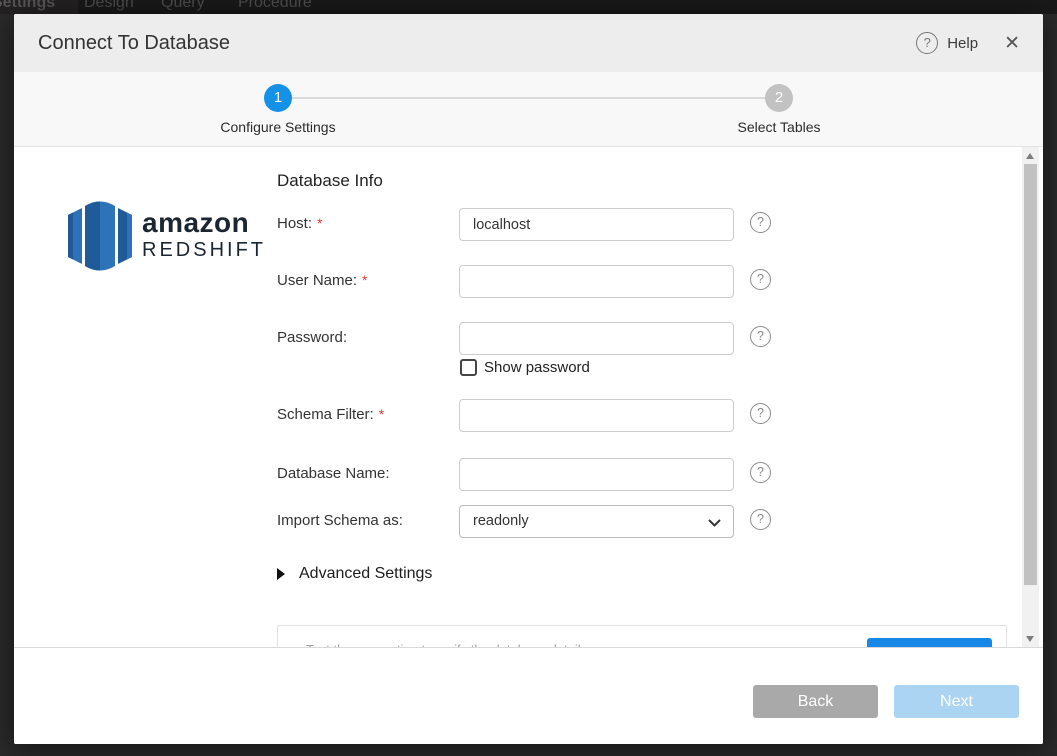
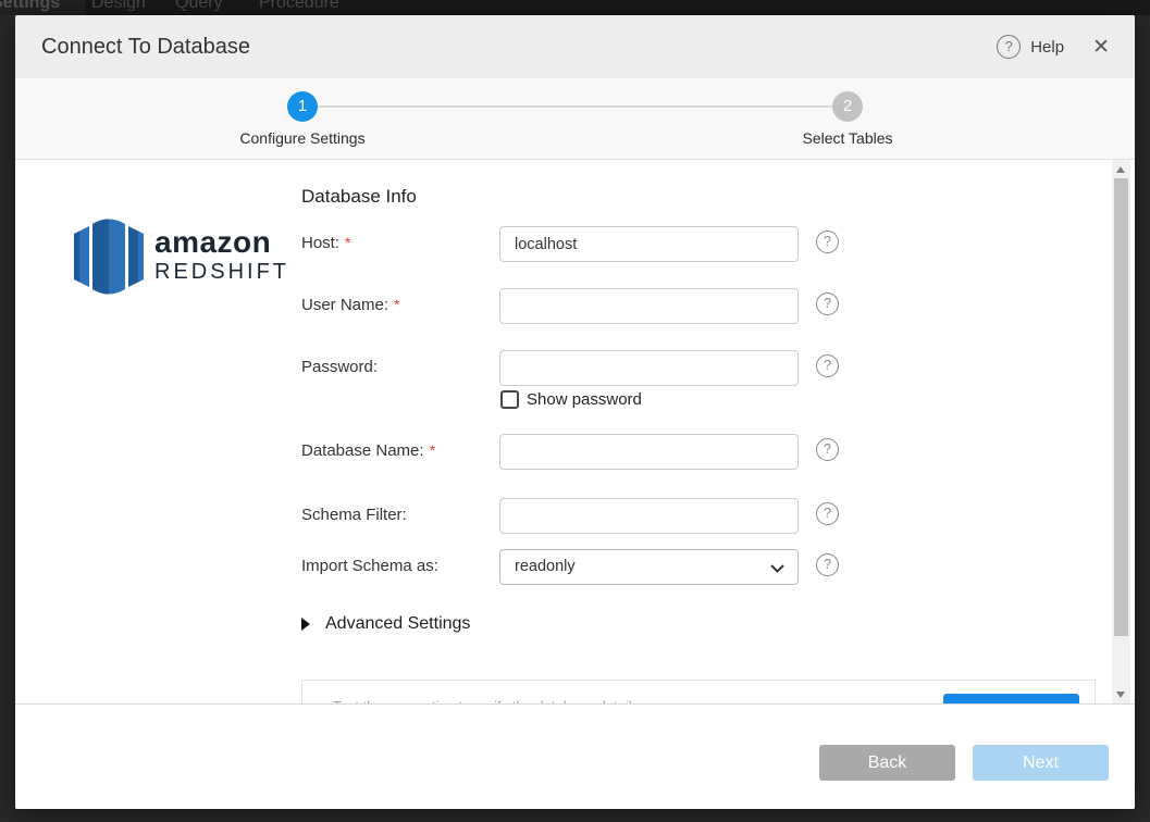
  ettings
  Design
  Query
  Procedure
  Connect To Database
  ?
  Help
  ✕
  1
  2
  Configure Settings
  Select Tables
  amazon
  REDSHIFT
  Database Info
  Host: *
  localhost
  ?
  User Name: *
  ?
  Password:
  ?
  Show password
- Schema Filter: *
+ Database Name: *
  ?
- Database Name:
+ Schema Filter:
  ?
  Import Schema as:
  readonly
  ?
  Advanced Settings
  Back
  Next
